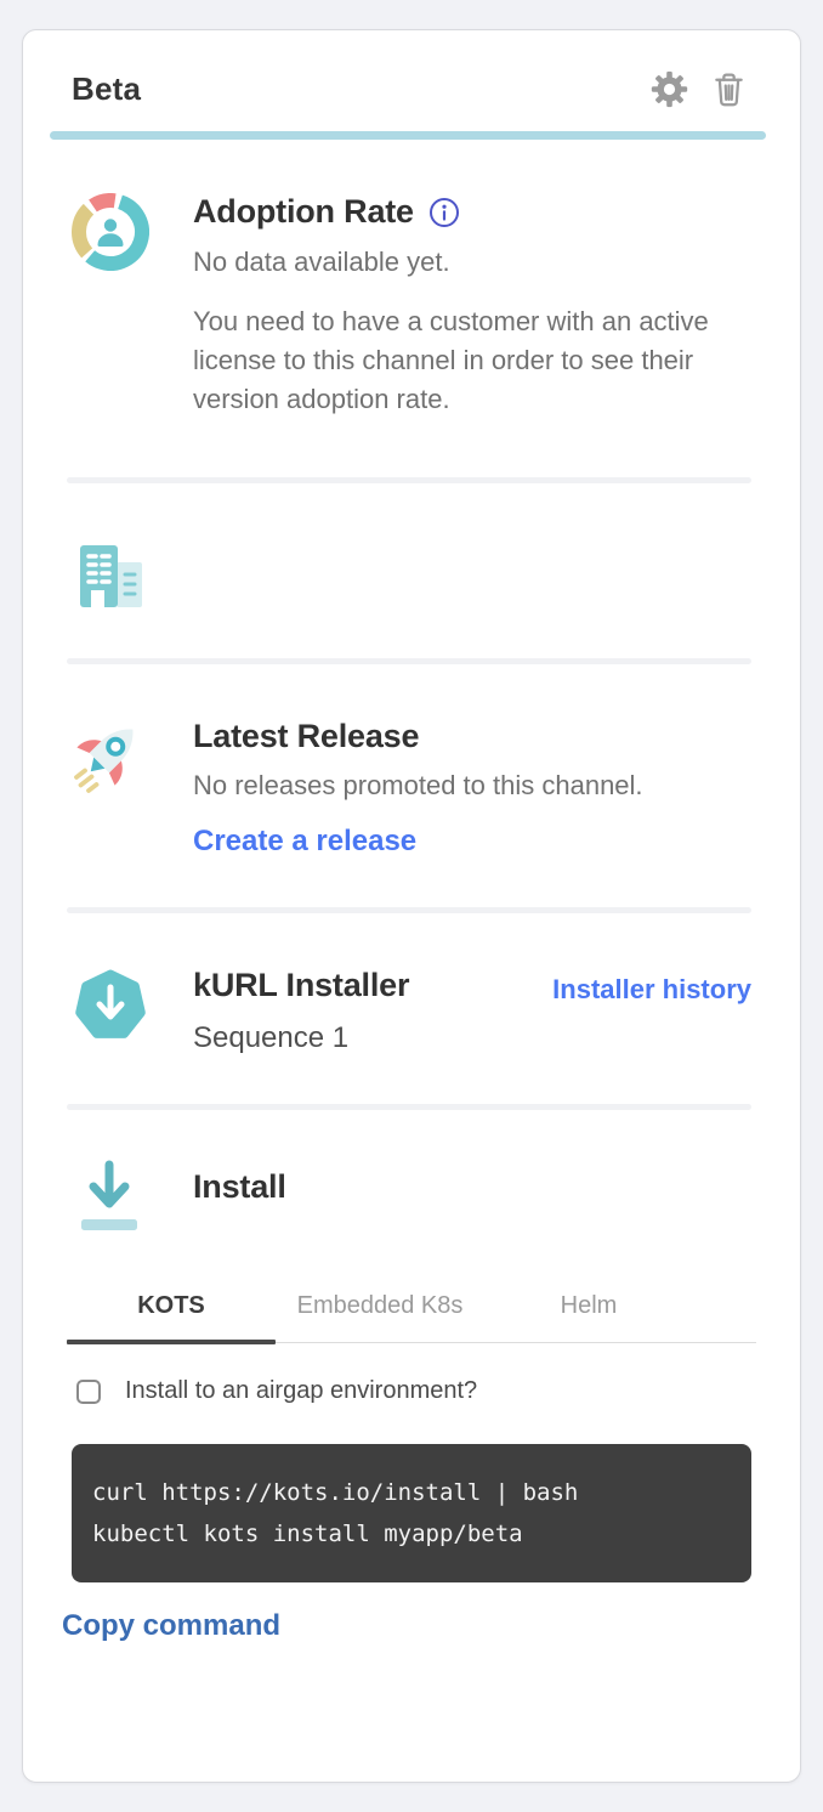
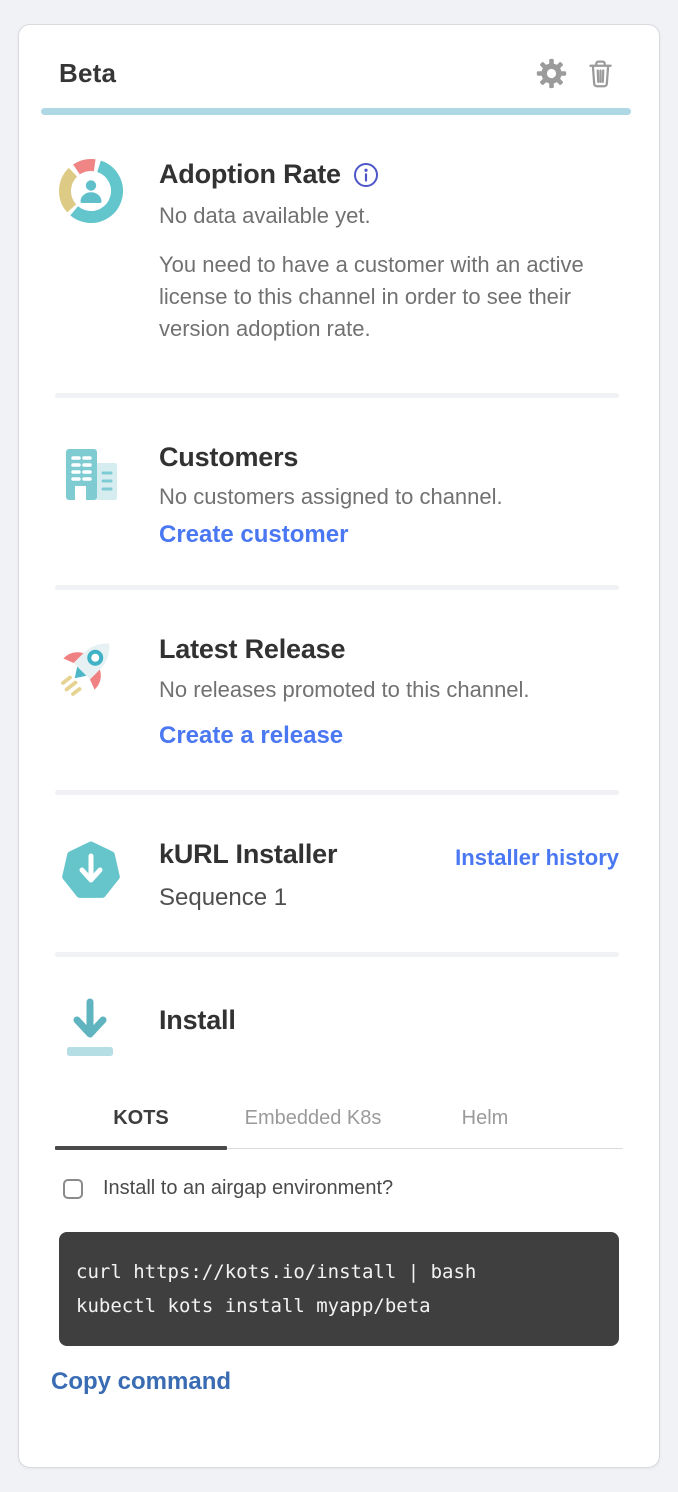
  Beta
  Adoption Rate
  No data available yet.
  You need to have a customer with an active license to this channel in order to see their version adoption rate.
+ Customers
+ No customers assigned to channel.
+ Create customer
  Latest Release
  No releases promoted to this channel.
  Create a release
  kURL Installer
  Sequence 1
  Installer history
  Install
  KOTS
  Embedded K8s
  Helm
  Install to an airgap environment?
  curl https://kots.io/install | bash
  kubectl kots install myapp/beta
  Copy command
